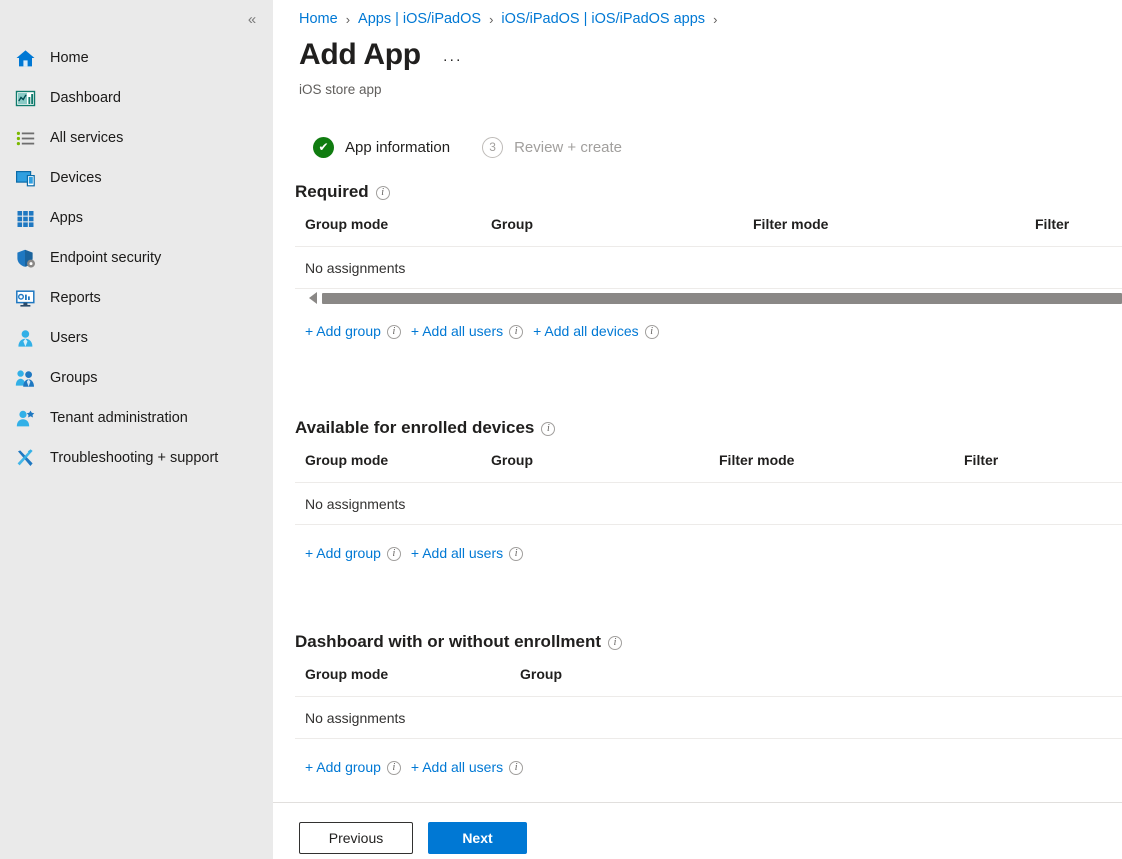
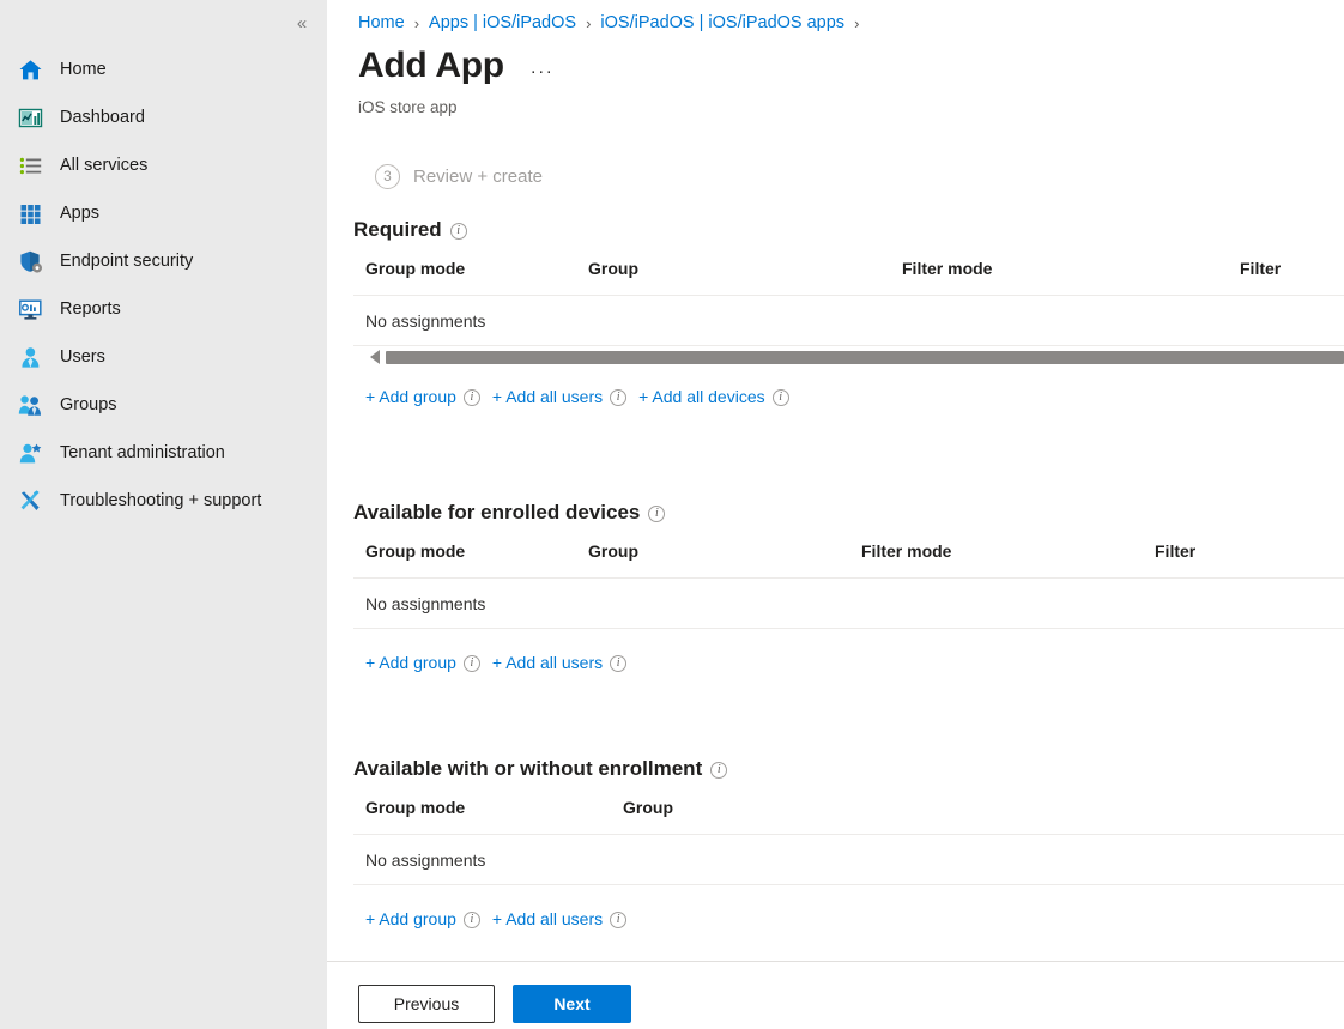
  «
  Home
  Dashboard
  All services
- Devices
  Apps
  Endpoint security
  Reports
  Users
  Groups
  Tenant administration
  Troubleshooting + support
  Home
  ›
  Apps | iOS/iPadOS
  ›
  iOS/iPadOS | iOS/iPadOS apps
  ›
  Add App
  ···
  iOS store app
- ✔
- App information
  3
  Review + create
  Required
  i
  Group mode
  Group
  Filter mode
  Filter
  No assignments
  + Add group
  i
  + Add all users
  i
  + Add all devices
  i
  Available for enrolled devices
  i
  Group mode
  Group
  Filter mode
  Filter
  No assignments
  + Add group
  i
  + Add all users
  i
- Dashboard with or without enrollment
+ Available with or without enrollment
  i
  Group mode
  Group
  No assignments
  + Add group
  i
  + Add all users
  i
  Previous
  Next
